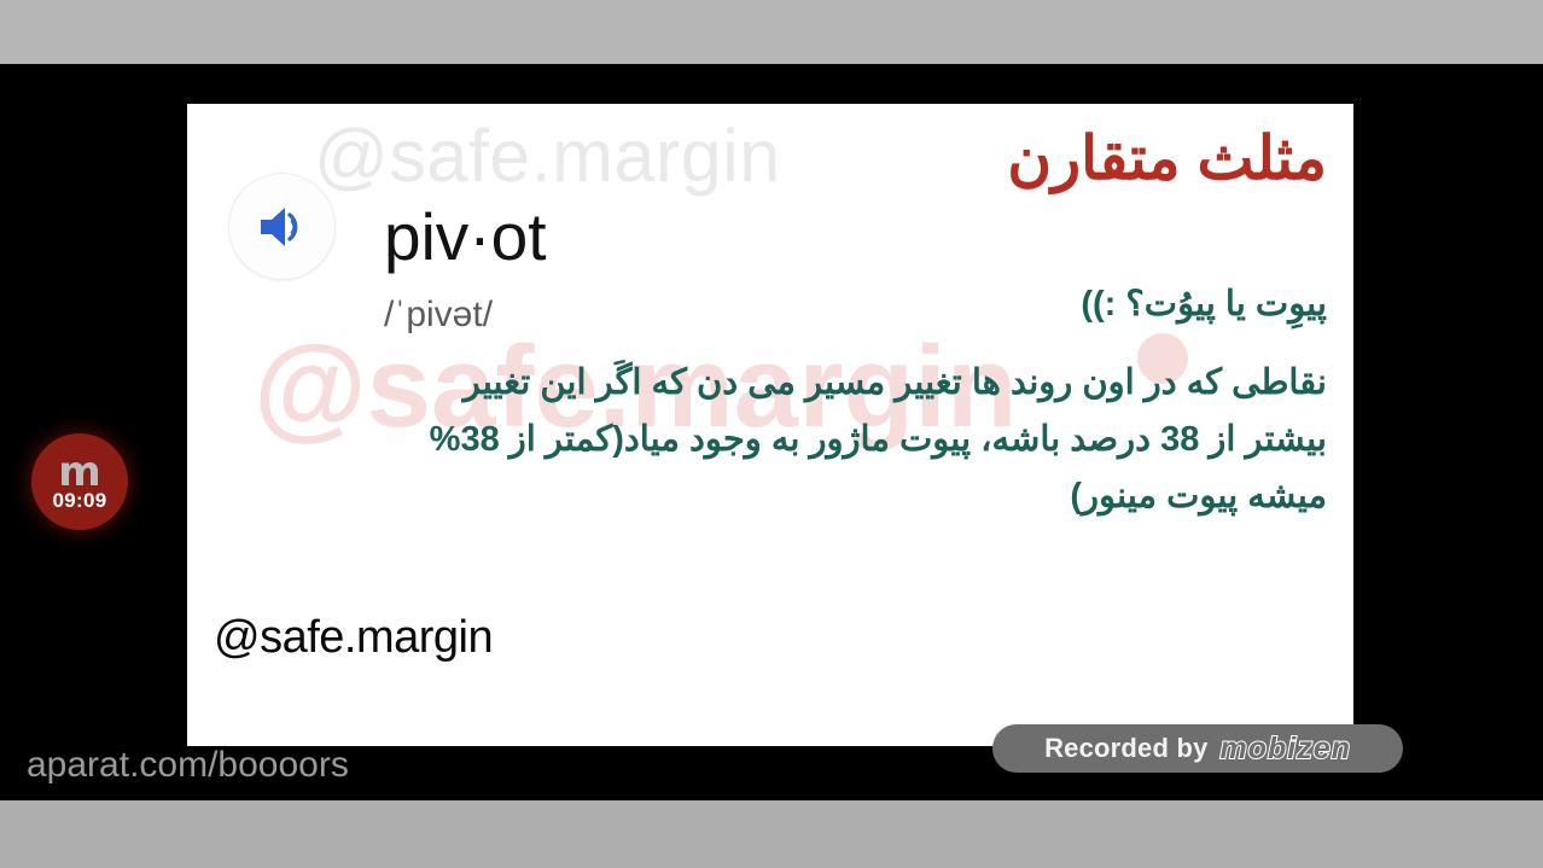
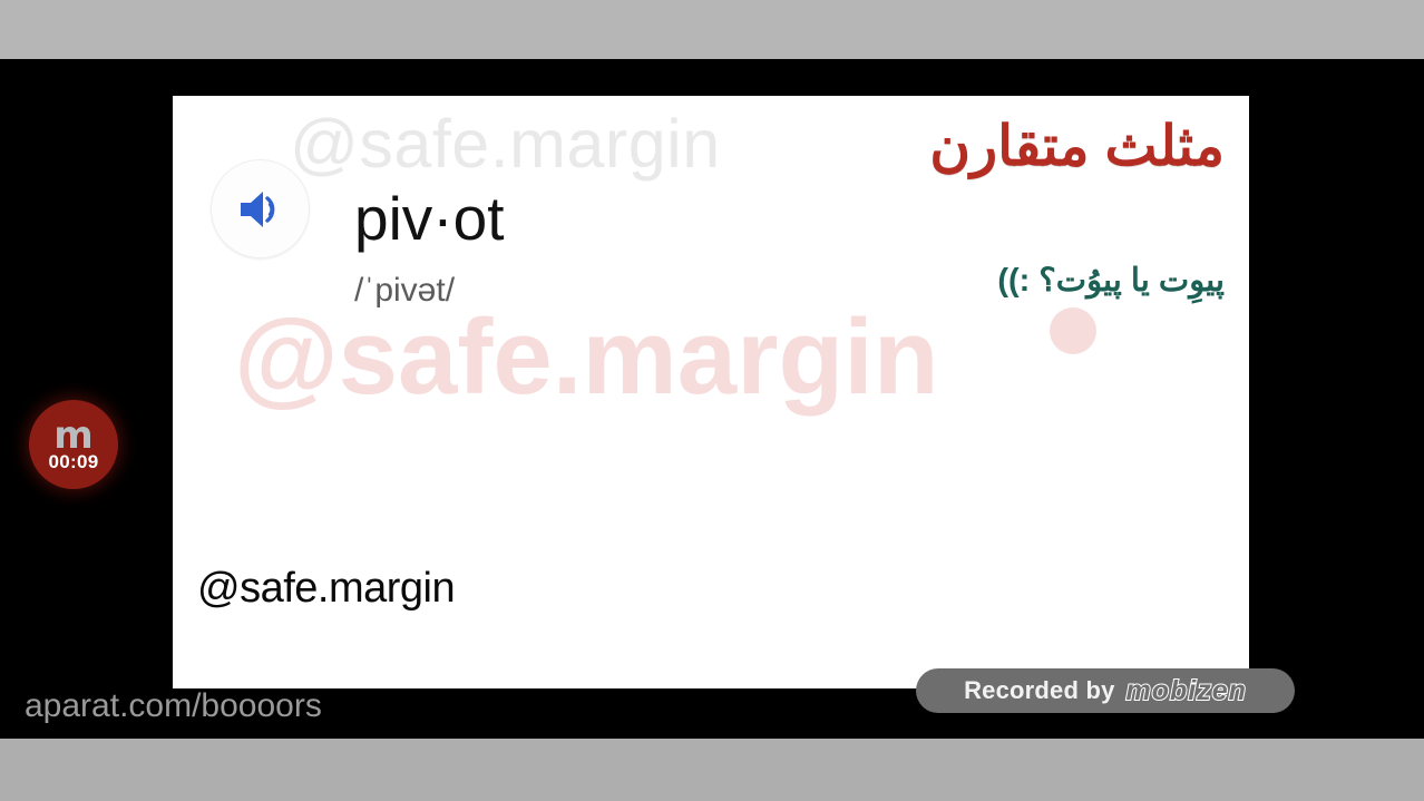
  @safe.margin
  piv·ot
  /ˈpivət/
  مثلث متقارن
  پیوِت یا پیوُت؟ :))
- نقاطی که در اون روند ها تغییر مسیر می دن که اگَر این تغییر بیشتر از 38 درصد باشه، پیوت ماژور به وجود میاد(کمتر از 38% میشه پیوت مینور)
  @safe.margin
  m
- 09:09
+ 00:09
  Recorded by
  mobizen
  aparat.com/boooors
